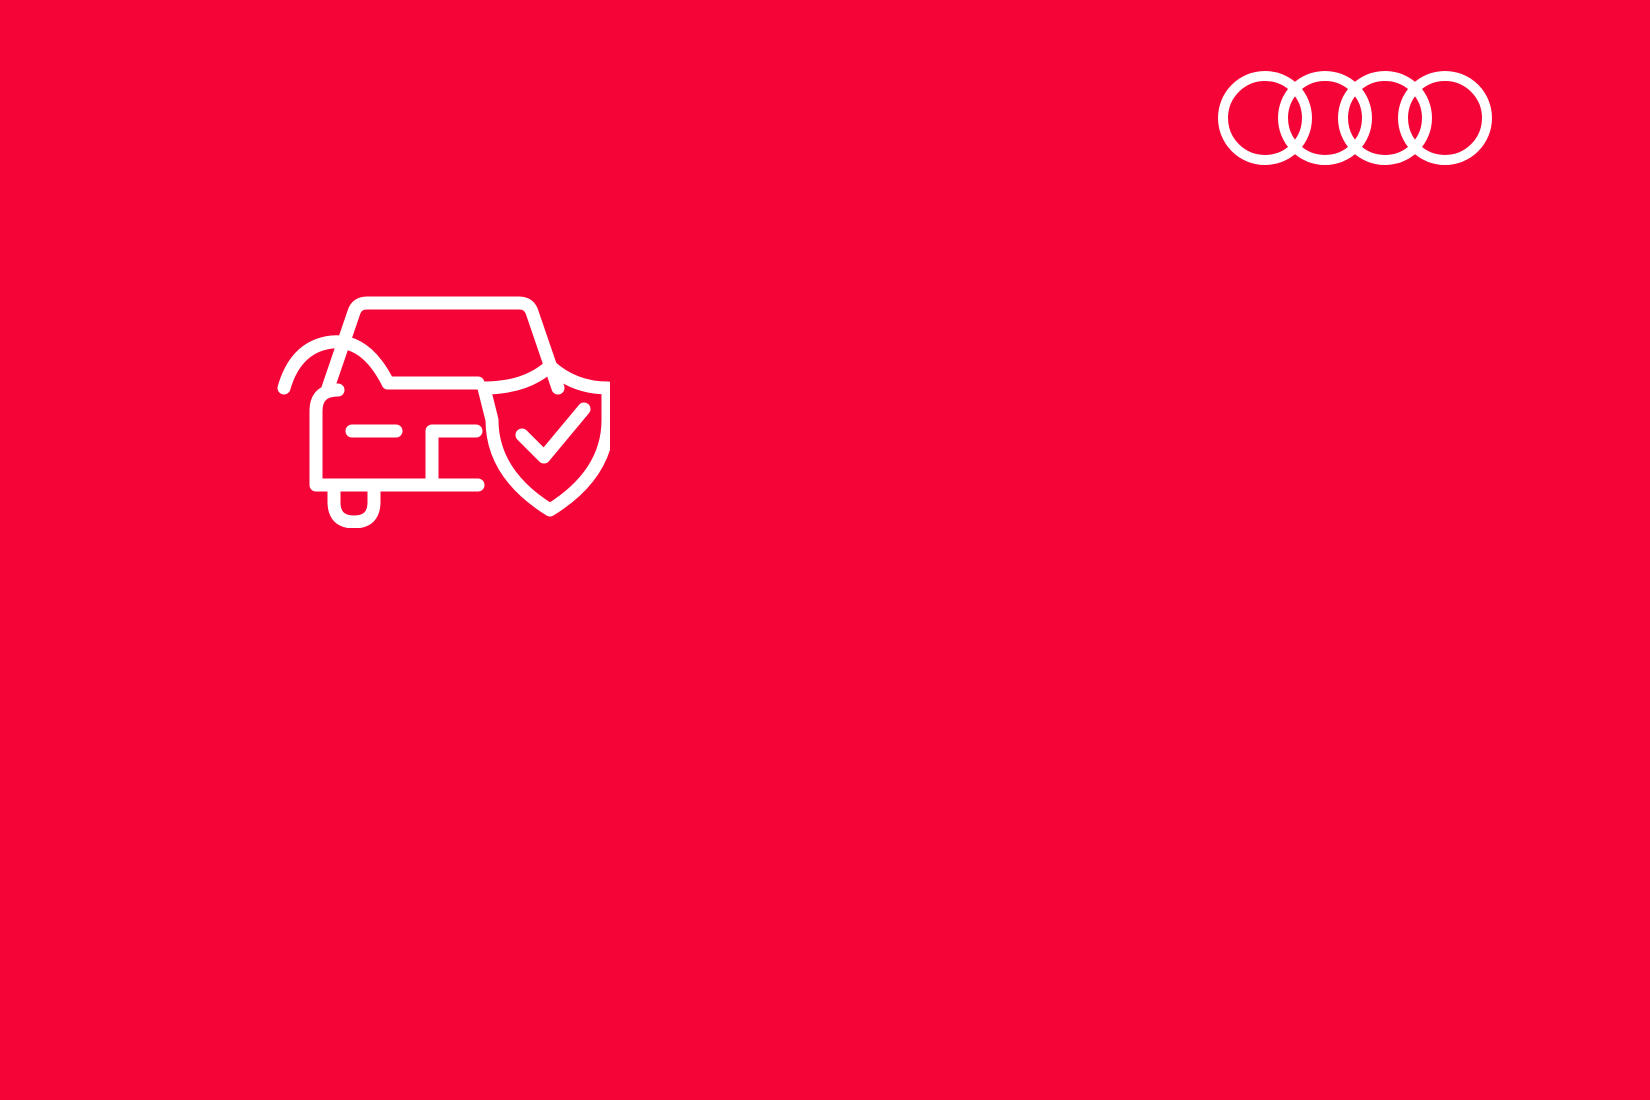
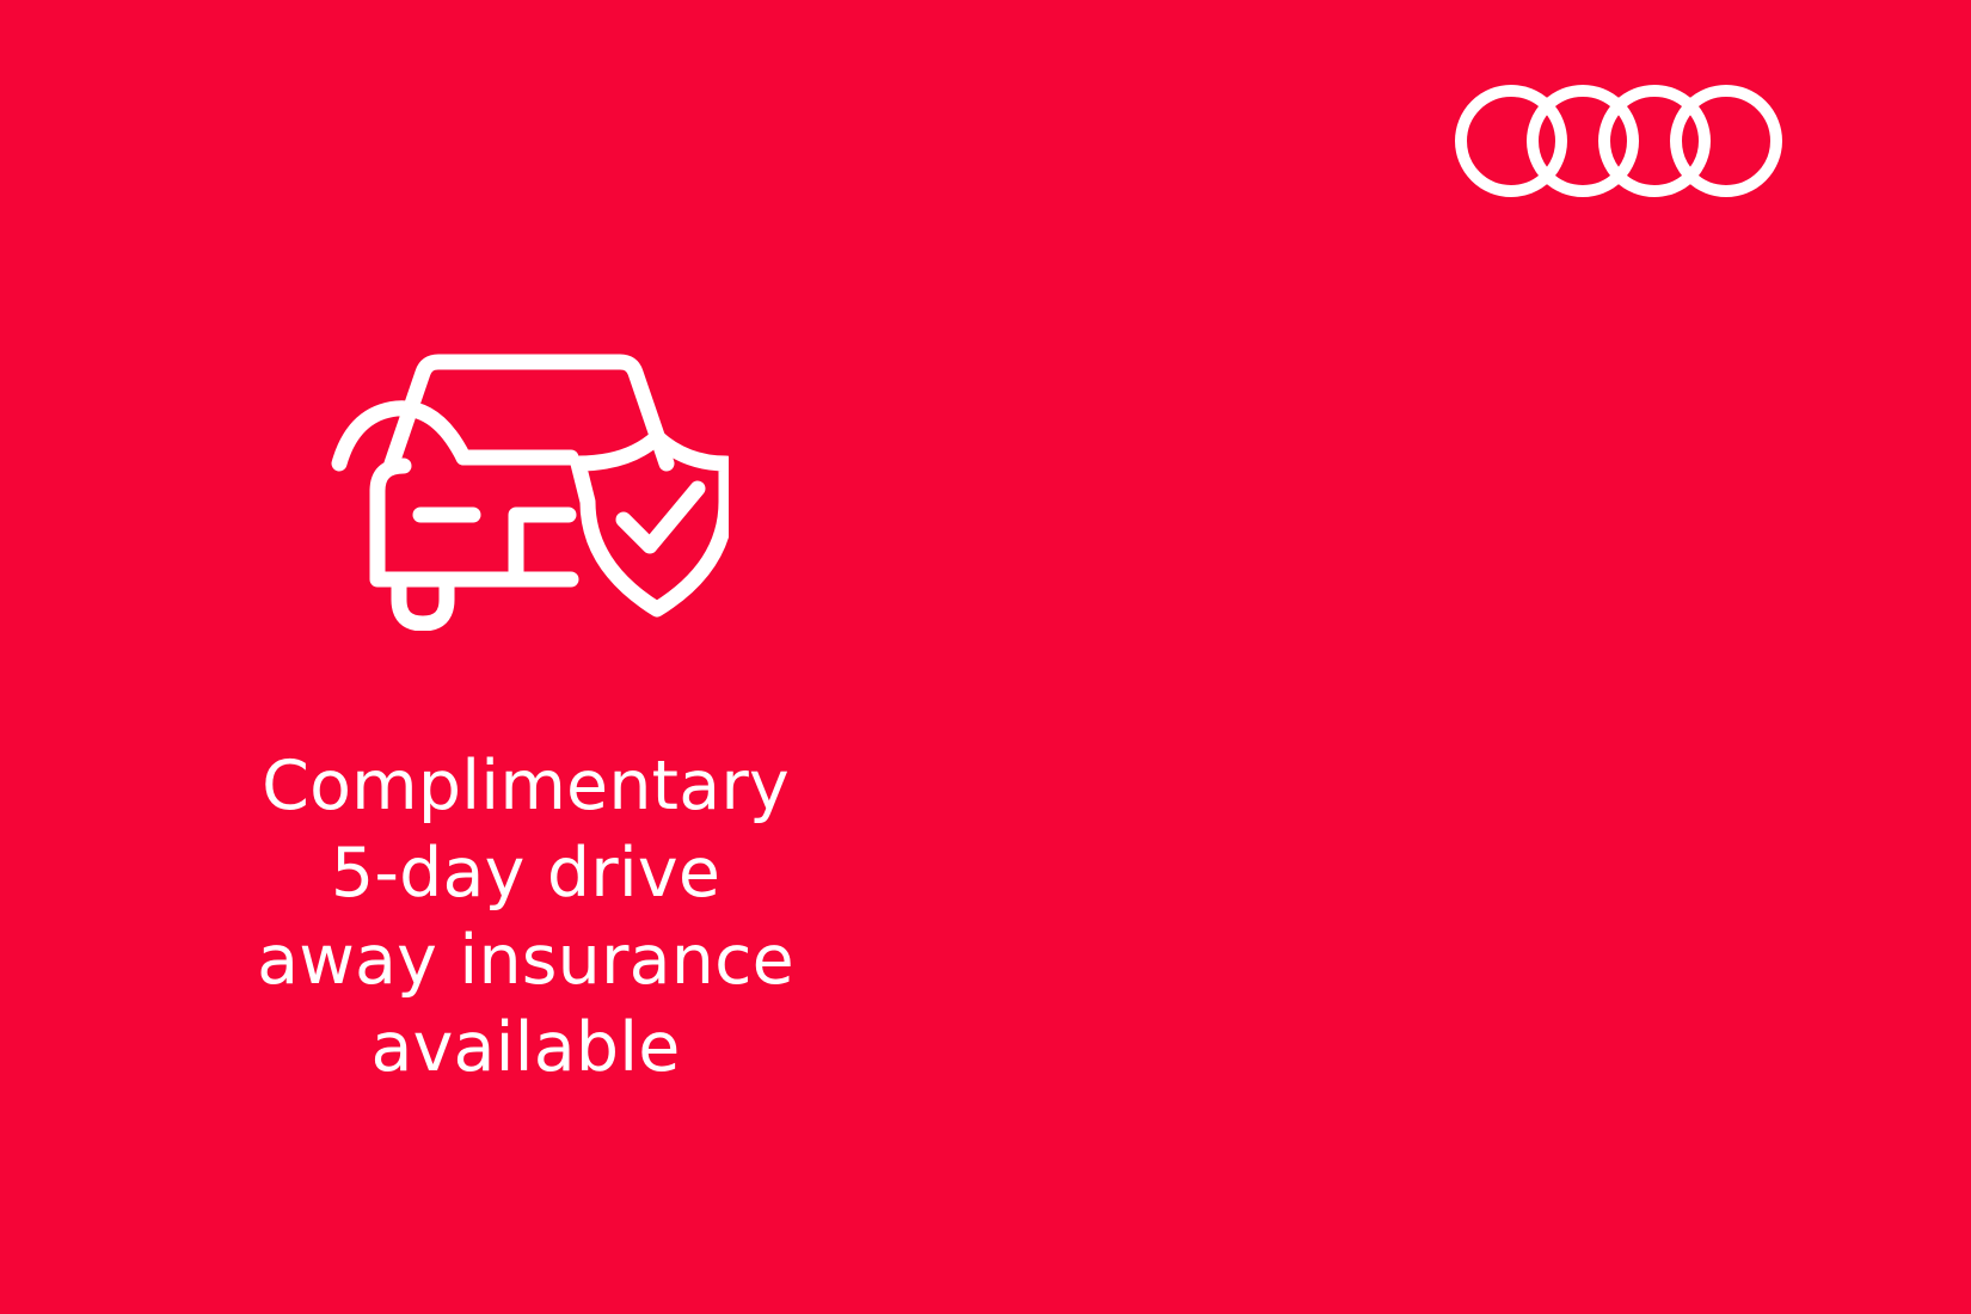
+ Complimentary
+ 5-day drive
+ away insurance
+ available
